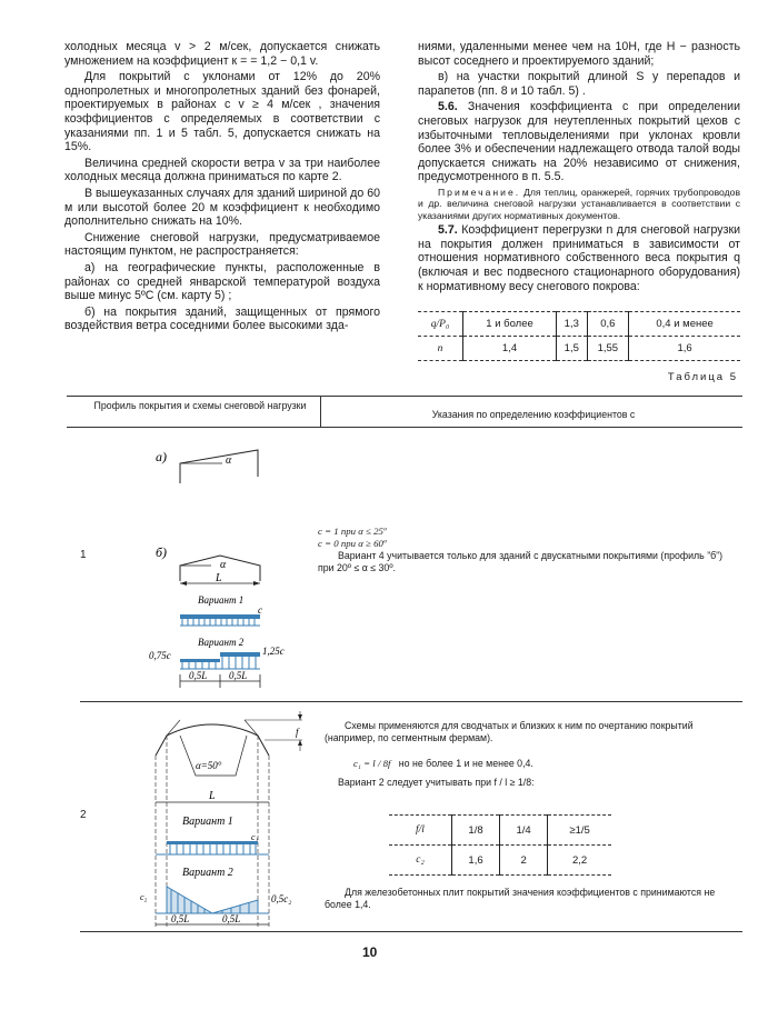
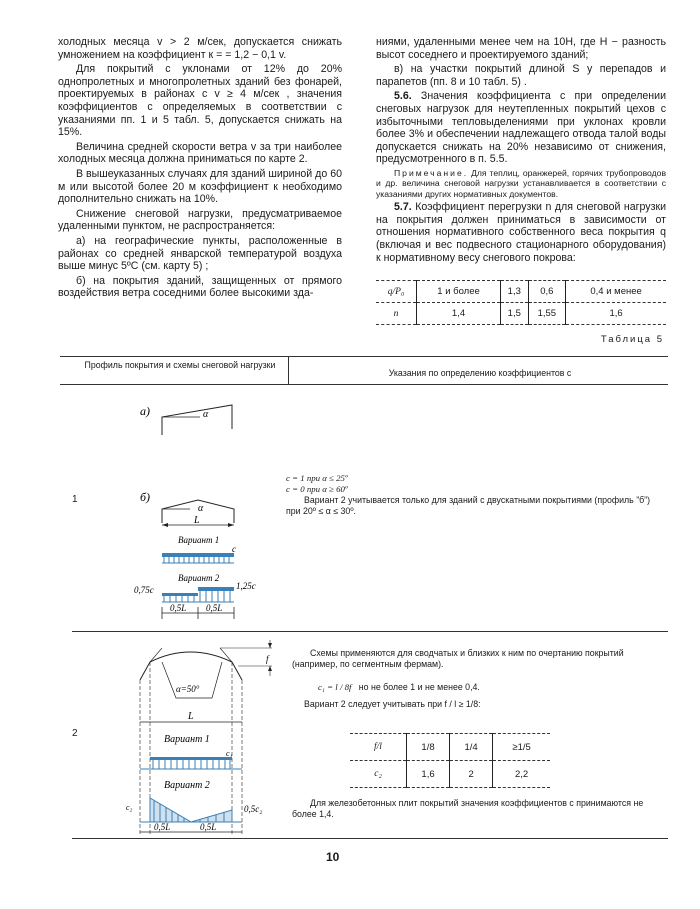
  холодных месяца v > 2 м/сек, допускается снижать умножением на коэффициент к = = 1,2 − 0,1 v.
  Для покрытий с уклонами от 12% до 20% однопролетных и многопролетных зданий без фонарей, проектируемых в районах с v ≥ 4 м/сек , значения коэффициентов c определяемых в соответствии с указаниями пп. 1 и 5 табл. 5, допускается снижать на 15%.
  Величина средней скорости ветра v за три наиболее холодных месяца должна приниматься по карте 2.
  В вышеуказанных случаях для зданий шириной до 60 м или высотой более 20 м коэффициент к необходимо дополнительно снижать на 10%.
- Снижение снеговой нагрузки, предусматриваемое настоящим пунктом, не распространяется:
+ Снижение снеговой нагрузки, предусматриваемое удаленными пунктом, не распространяется:
  а) на географические пункты, расположенные в районах со средней январской температурой воздуха выше минус 5ºС (см. карту 5) ;
  б) на покрытия зданий, защищенных от прямого воздействия ветра соседними более высокими зда-
  ниями, удаленными менее чем на 10H, где H − разность высот соседнего и проектируемого зданий;
  в) на участки покрытий длиной S у перепадов и парапетов (пп. 8 и 10 табл. 5) .
  5.6. Значения коэффициента c при определении снеговых нагрузок для неутепленных покрытий цехов с избыточными тепловыделениями при уклонах кровли более 3% и обеспечении надлежащего отвода талой воды допускается снижать на 20% независимо от снижения, предусмотренного в п. 5.5.
  Примечание. Для теплиц, оранжерей, горячих трубопроводов и др. величина снеговой нагрузки устанавливается в соответствии с указаниями других нормативных документов.
  5.7. Коэффициент перегрузки n для снеговой нагрузки на покрытия должен приниматься в зависимости от отношения нормативного собственного веса покрытия q (включая и вес подвесного стационарного оборудования) к нормативному весу снегового покрова:
  q/P₀	1 и более	1,3	0,6	0,4 и менее
  n	1,4	1,5	1,55	1,6
  Таблица 5
  Профиль покрытия и схемы снеговой нагрузки
  Указания по определению коэффициентов c
  1
  а)
  α
  б)
  α
  L
  Вариант 1
  c
  Вариант 2
  0,75c
  1,25c
  0,5L
  0,5L
  c = 1 при α ≤ 25º
  c = 0 при α ≥ 60º
- Вариант 4 учитывается только для зданий с двускатными покрытиями (профиль ”б”) при 20º ≤ α ≤ 30º.
+ Вариант 2 учитывается только для зданий с двускатными покрытиями (профиль ”б”) при 20º ≤ α ≤ 30º.
  2
  α=50°
  f
  L
  Вариант 1
  c₁
  Вариант 2
  c₂
  0,5c₂
  0,5L
  0,5L
  Схемы применяются для сводчатых и близких к ним по очертанию покрытий (например, по сегментным фермам).
  c₁ = l / 8f но не более 1 и не менее 0,4.
  Вариант 2 следует учитывать при f / l ≥ 1/8:
  f/l	1/8	1/4	≥1/5
  c₂	1,6	2	2,2
  Для железобетонных плит покрытий значения коэффициентов c принимаются не более 1,4.
  10
